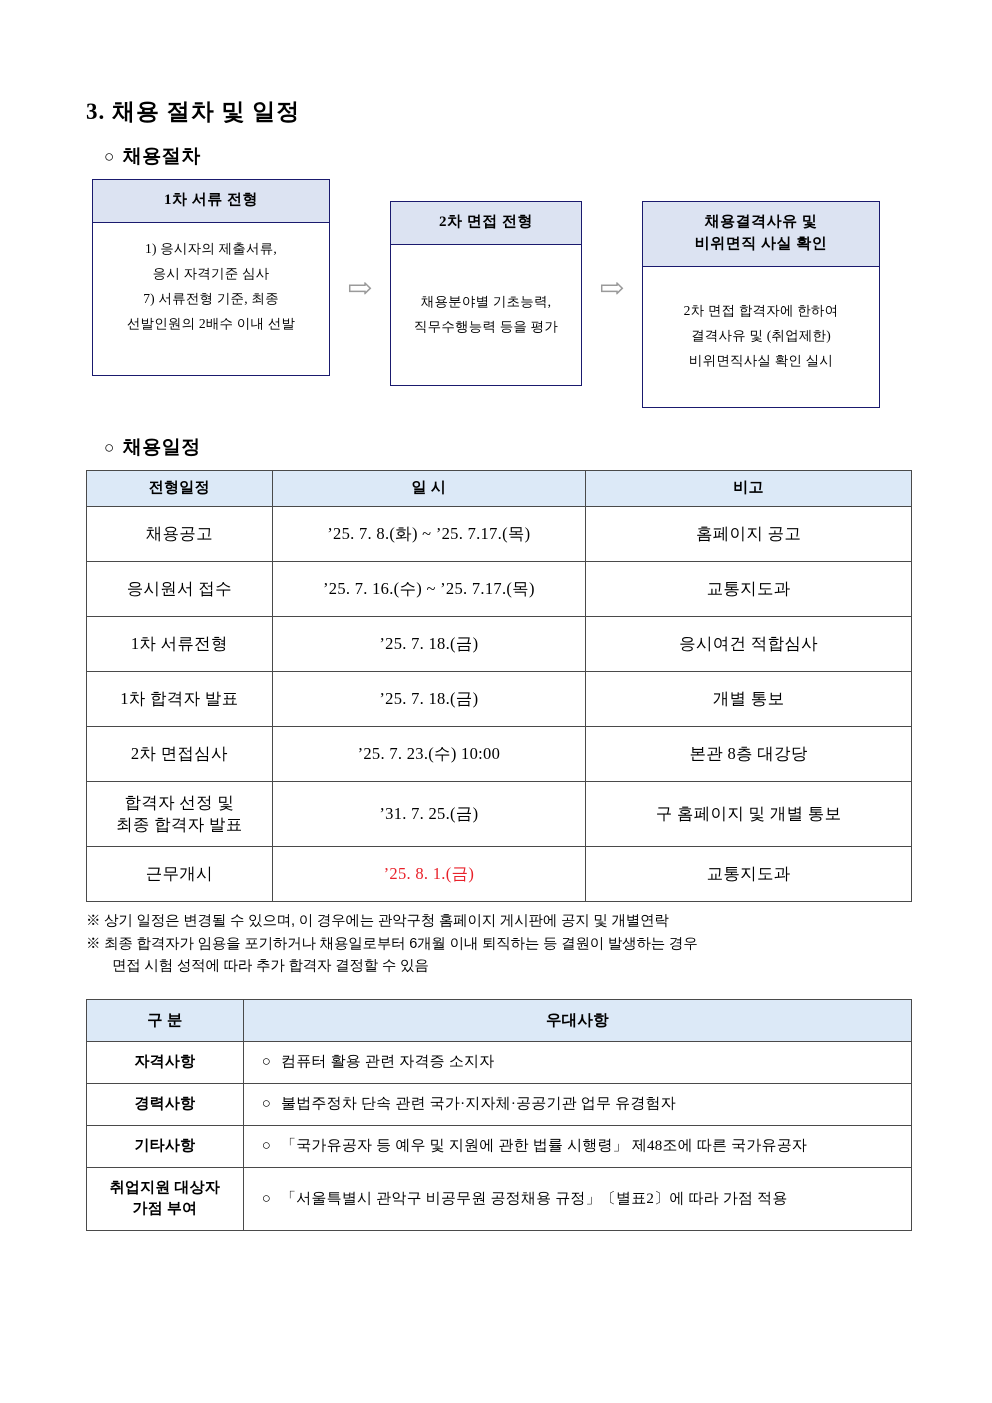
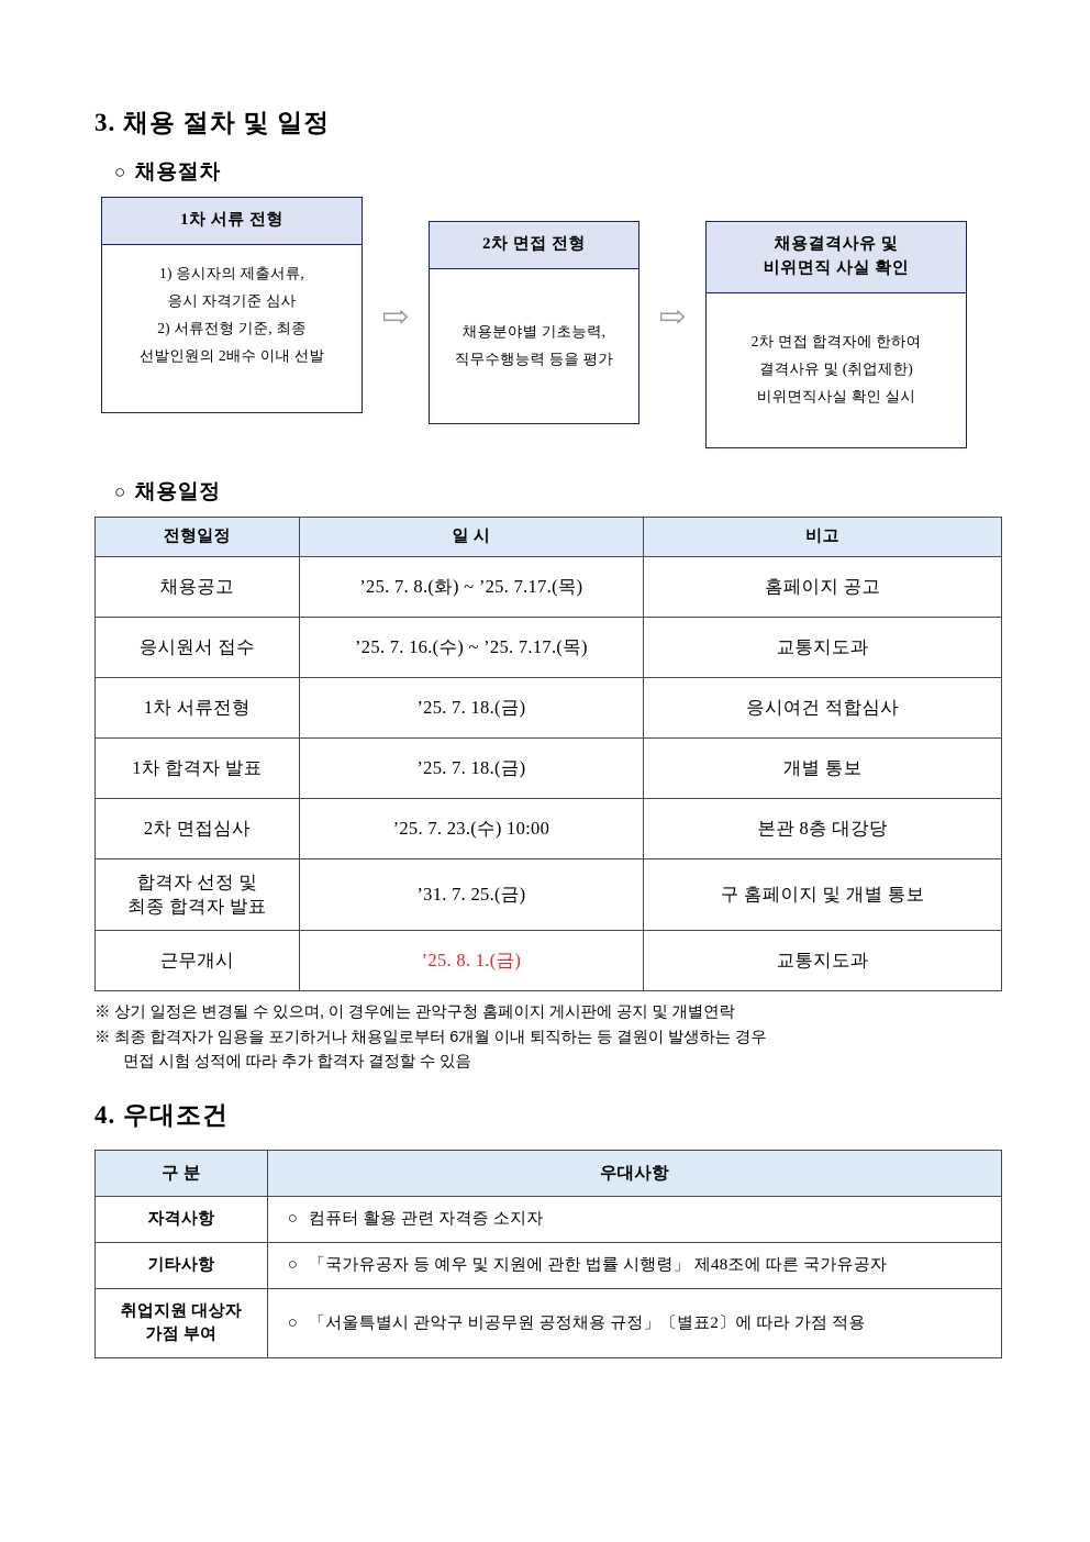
  3. 채용 절차 및 일정
  ○ 채용절차
  1차 서류 전형
  1) 응시자의 제출서류,
  응시 자격기준 심사
- 7) 서류전형 기준, 최종
+ 2) 서류전형 기준, 최종
  선발인원의 2배수 이내 선발
  ⇨
  2차 면접 전형
  채용분야별 기초능력,
  직무수행능력 등을 평가
  ⇨
  채용결격사유 및
  비위면직 사실 확인
  2차 면접 합격자에 한하여
  결격사유 및 (취업제한)
  비위면직사실 확인 실시
  ○ 채용일정
  전형일정	일 시	비고
  채용공고	’25. 7. 8.(화) ~ ’25. 7.17.(목)	홈페이지 공고
  응시원서 접수	’25. 7. 16.(수) ~ ’25. 7.17.(목)	교통지도과
  1차 서류전형	’25. 7. 18.(금)	응시여건 적합심사
  1차 합격자 발표	’25. 7. 18.(금)	개별 통보
  2차 면접심사	’25. 7. 23.(수) 10:00	본관 8층 대강당
  합격자 선정 및 최종 합격자 발표	’31. 7. 25.(금)	구 홈페이지 및 개별 통보
  근무개시	’25. 8. 1.(금)	교통지도과
  ※ 상기 일정은 변경될 수 있으며, 이 경우에는 관악구청 홈페이지 게시판에 공지 및 개별연락
  ※ 최종 합격자가 임용을 포기하거나 채용일로부터 6개월 이내 퇴직하는 등 결원이 발생하는 경우
  면접 시험 성적에 따라 추가 합격자 결정할 수 있음
+ 4. 우대조건
  구 분	우대사항
  자격사항	○ 컴퓨터 활용 관련 자격증 소지자
- 경력사항	○ 불법주정차 단속 관련 국가·지자체·공공기관 업무 유경험자
  기타사항	○ 「국가유공자 등 예우 및 지원에 관한 법률 시행령」 제48조에 따른 국가유공자
  취업지원 대상자 가점 부여	○ 「서울특별시 관악구 비공무원 공정채용 규정」〔별표2〕에 따라 가점 적용
